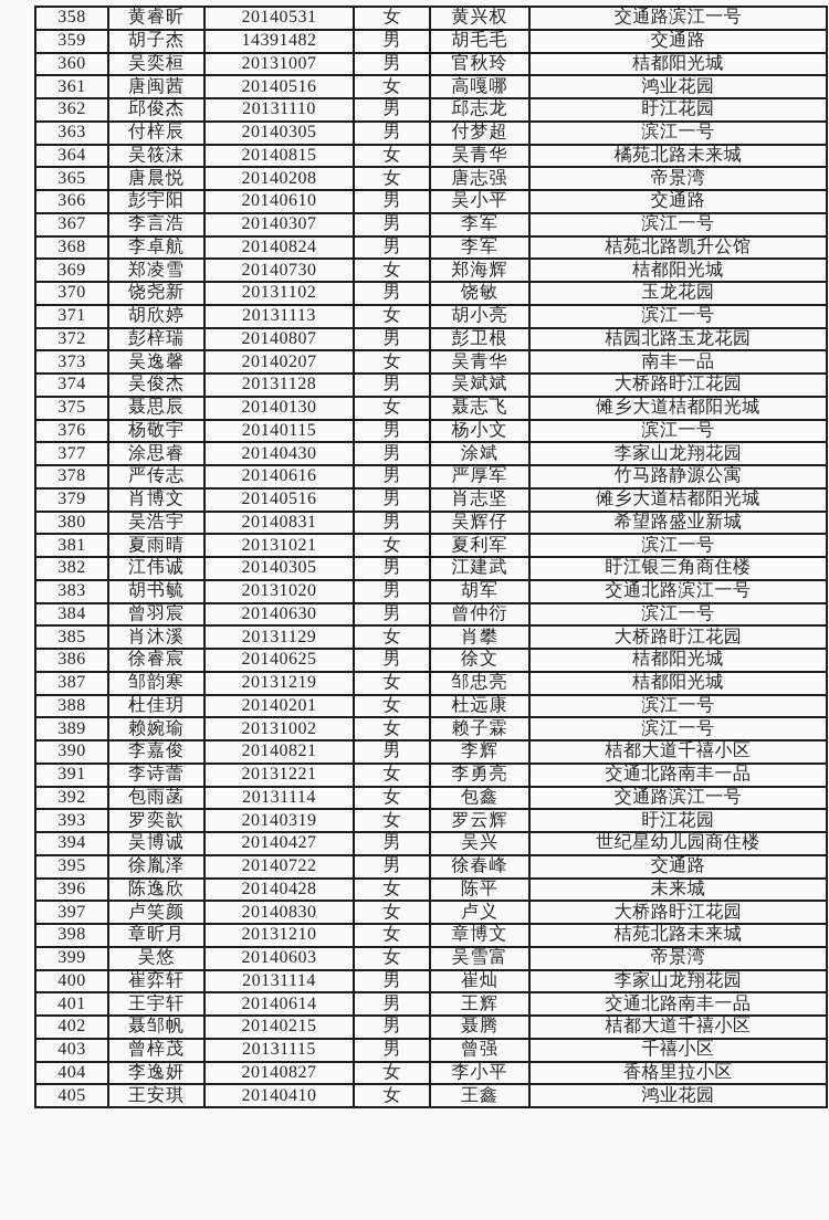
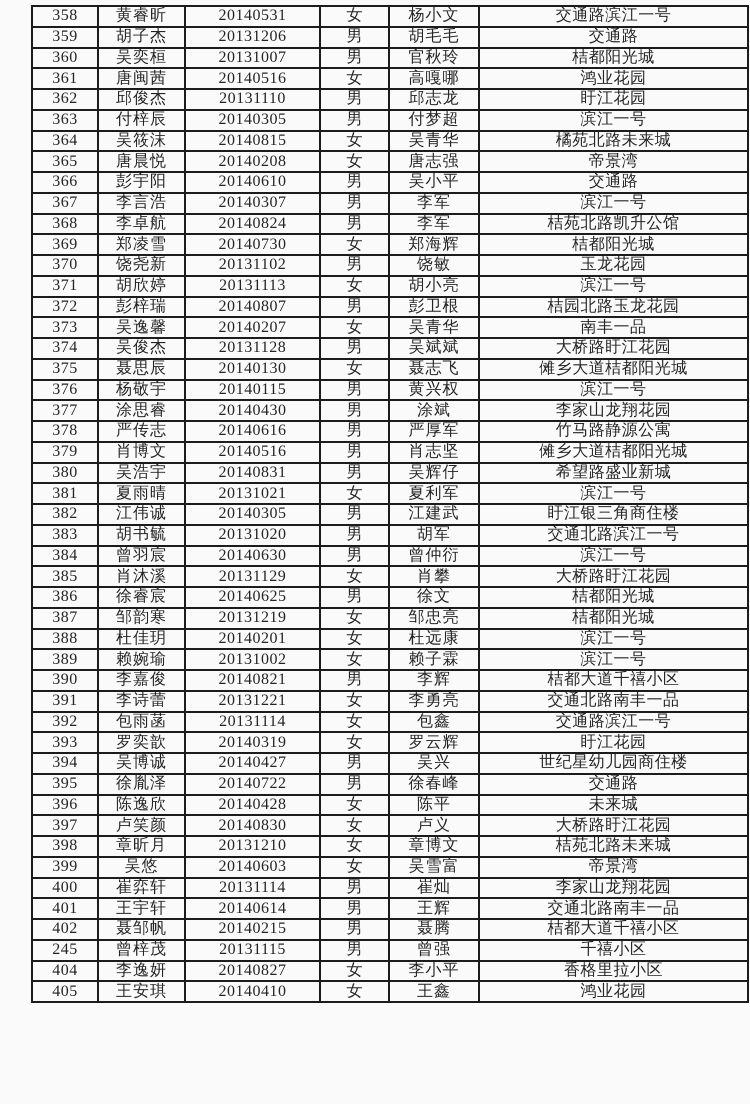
- 358	黄睿昕	20140531	女	黄兴权	交通路滨江一号
+ 358	黄睿昕	20140531	女	杨小文	交通路滨江一号
- 359	胡子杰	14391482	男	胡毛毛	交通路
+ 359	胡子杰	20131206	男	胡毛毛	交通路
  360	吴奕桓	20131007	男	官秋玲	桔都阳光城
  361	唐闽茜	20140516	女	高嘎哪	鸿业花园
  362	邱俊杰	20131110	男	邱志龙	盱江花园
  363	付梓辰	20140305	男	付梦超	滨江一号
  364	吴筱沫	20140815	女	吴青华	橘苑北路未来城
  365	唐晨悦	20140208	女	唐志强	帝景湾
  366	彭宇阳	20140610	男	吴小平	交通路
  367	李言浩	20140307	男	李军	滨江一号
  368	李卓航	20140824	男	李军	桔苑北路凯升公馆
  369	郑凌雪	20140730	女	郑海辉	桔都阳光城
  370	饶尧新	20131102	男	饶敏	玉龙花园
  371	胡欣婷	20131113	女	胡小亮	滨江一号
  372	彭梓瑞	20140807	男	彭卫根	桔园北路玉龙花园
  373	吴逸馨	20140207	女	吴青华	南丰一品
  374	吴俊杰	20131128	男	吴斌斌	大桥路盱江花园
  375	聂思辰	20140130	女	聂志飞	傩乡大道桔都阳光城
- 376	杨敬宇	20140115	男	杨小文	滨江一号
+ 376	杨敬宇	20140115	男	黄兴权	滨江一号
  377	涂思睿	20140430	男	涂斌	李家山龙翔花园
  378	严传志	20140616	男	严厚军	竹马路静源公寓
  379	肖博文	20140516	男	肖志坚	傩乡大道桔都阳光城
  380	吴浩宇	20140831	男	吴辉仔	希望路盛业新城
  381	夏雨晴	20131021	女	夏利军	滨江一号
  382	江伟诚	20140305	男	江建武	盱江银三角商住楼
  383	胡书毓	20131020	男	胡军	交通北路滨江一号
  384	曾羽宸	20140630	男	曾仲衍	滨江一号
  385	肖沐溪	20131129	女	肖攀	大桥路盱江花园
  386	徐睿宸	20140625	男	徐文	桔都阳光城
  387	邹韵寒	20131219	女	邹忠亮	桔都阳光城
  388	杜佳玥	20140201	女	杜远康	滨江一号
  389	赖婉瑜	20131002	女	赖子霖	滨江一号
  390	李嘉俊	20140821	男	李辉	桔都大道千禧小区
  391	李诗蕾	20131221	女	李勇亮	交通北路南丰一品
  392	包雨菡	20131114	女	包鑫	交通路滨江一号
  393	罗奕歆	20140319	女	罗云辉	盱江花园
  394	吴博诚	20140427	男	吴兴	世纪星幼儿园商住楼
  395	徐胤泽	20140722	男	徐春峰	交通路
  396	陈逸欣	20140428	女	陈平	未来城
  397	卢笑颜	20140830	女	卢义	大桥路盱江花园
  398	章昕月	20131210	女	章博文	桔苑北路未来城
  399	吴悠	20140603	女	吴雪富	帝景湾
  400	崔弈轩	20131114	男	崔灿	李家山龙翔花园
  401	王宇轩	20140614	男	王辉	交通北路南丰一品
  402	聂邹帆	20140215	男	聂腾	桔都大道千禧小区
- 403	曾梓茂	20131115	男	曾强	千禧小区
+ 245	曾梓茂	20131115	男	曾强	千禧小区
  404	李逸妍	20140827	女	李小平	香格里拉小区
  405	王安琪	20140410	女	王鑫	鸿业花园
